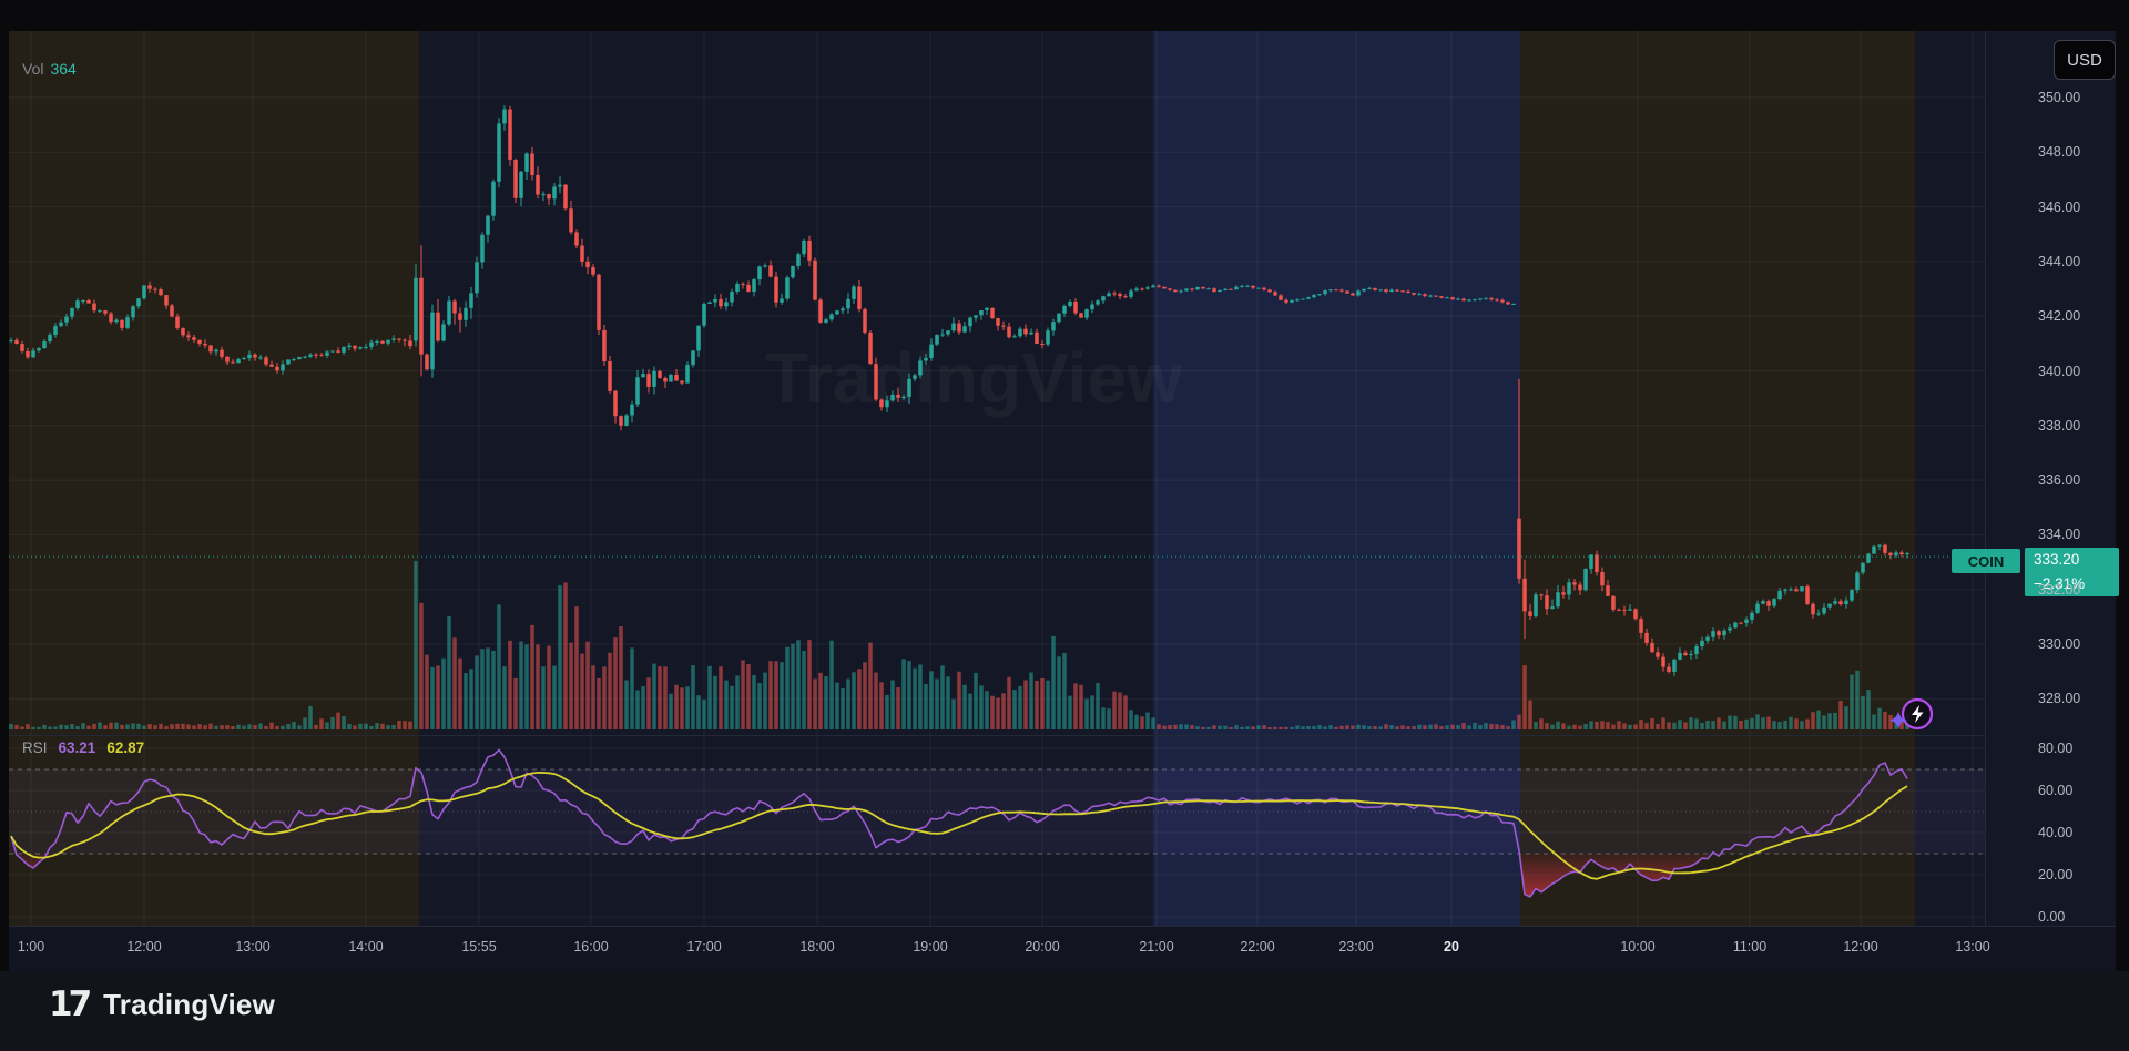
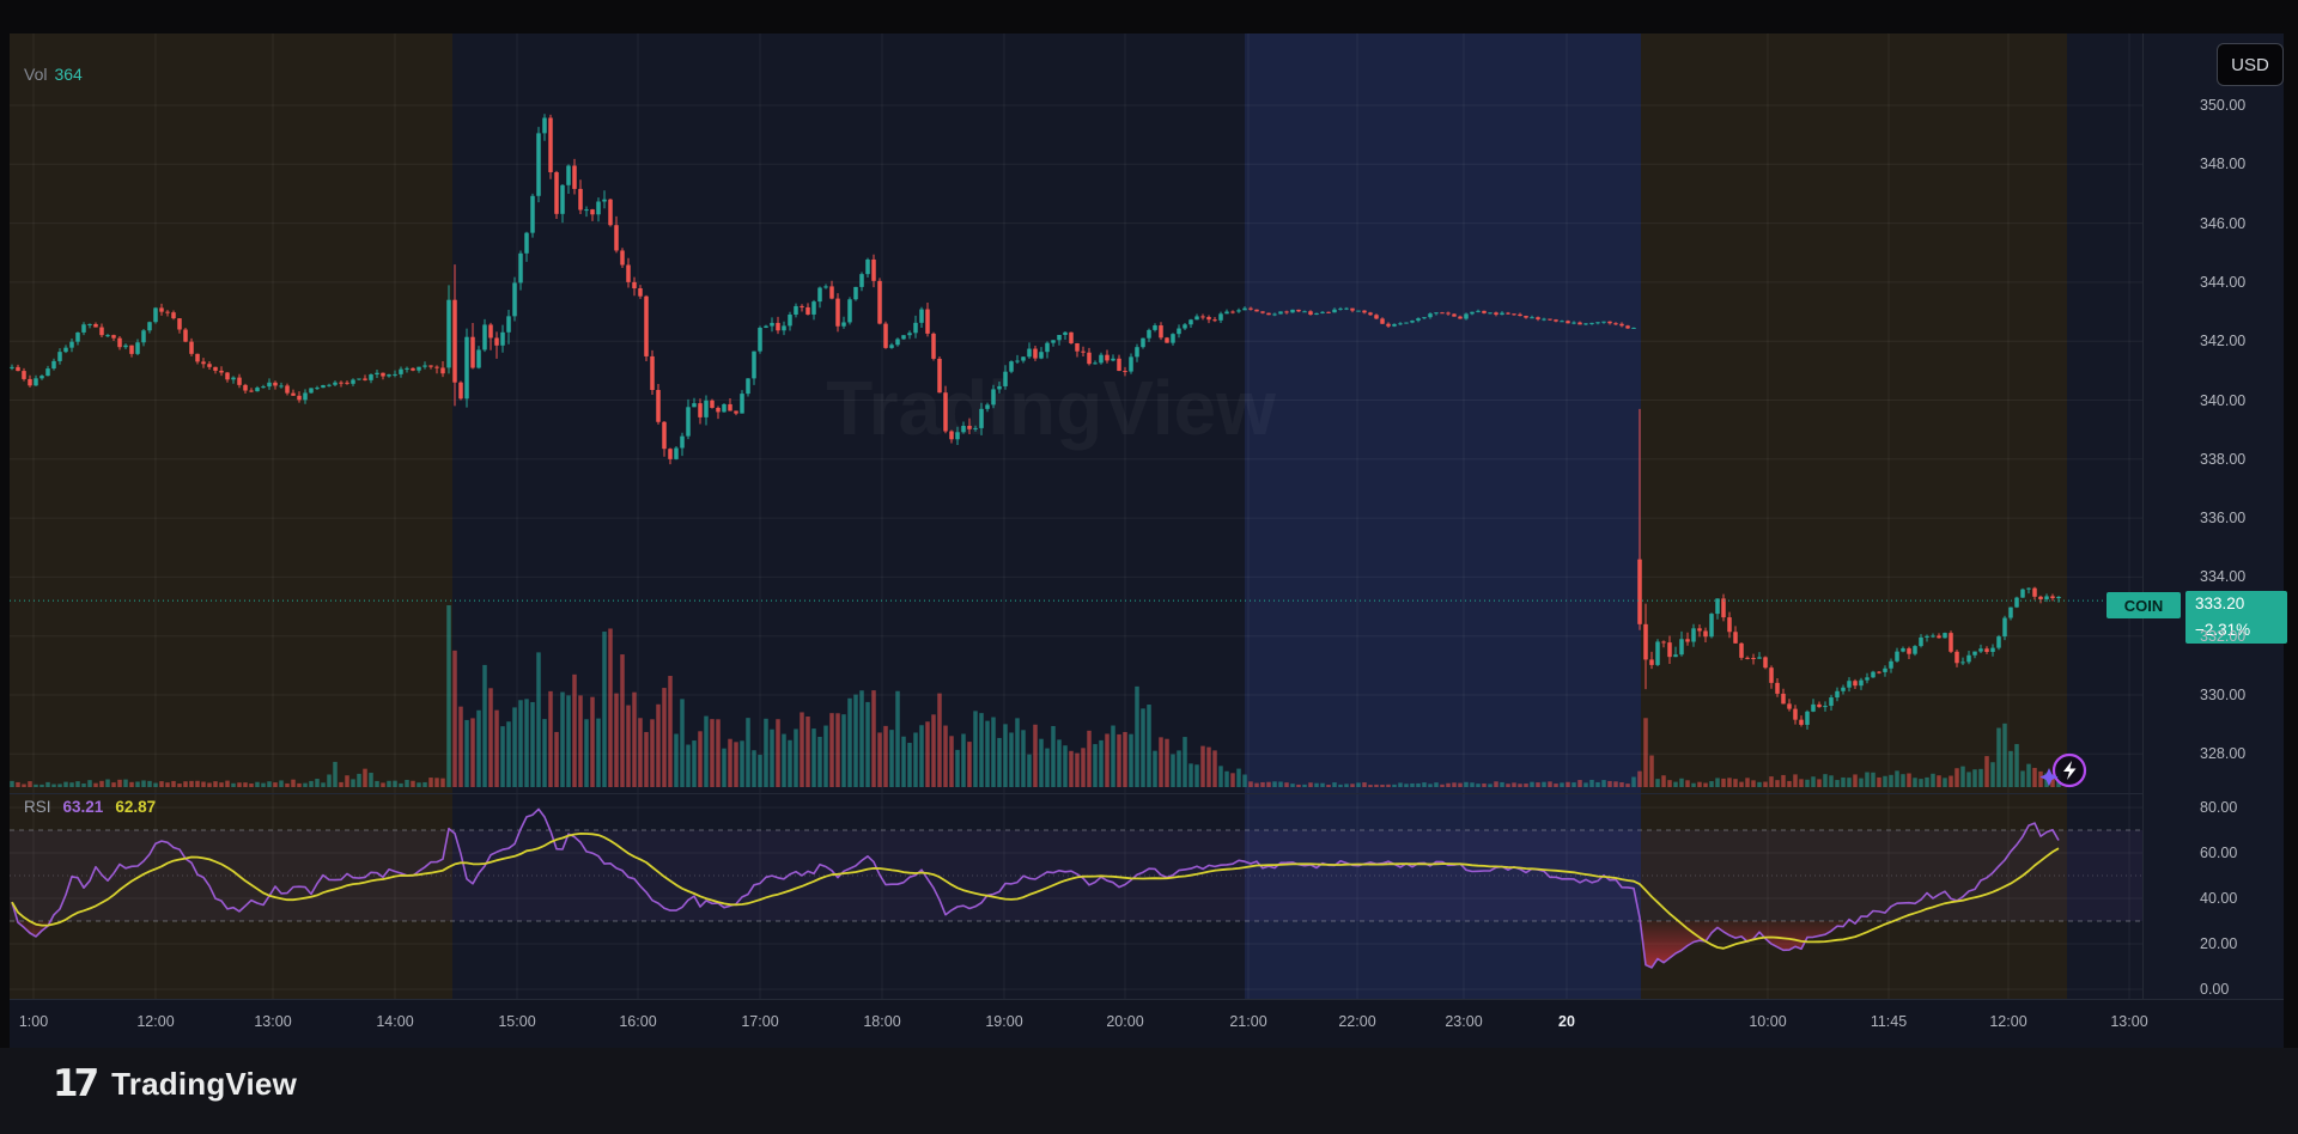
  TradingView
  Vol 364
  RSI 63.21 62.87
  USD
  COIN
  333.20
  −2.31%
  350.00
  348.00
  346.00
  344.00
  342.00
  340.00
  338.00
  336.00
  334.00
  332.00
  330.00
  328.00
  80.00
  60.00
  40.00
  20.00
  0.00
  1:00
  12:00
  13:00
  14:00
- 15:55
+ 15:00
  16:00
  17:00
  18:00
  19:00
  20:00
  21:00
  22:00
  23:00
  20
  10:00
- 11:00
+ 11:45
  12:00
  13:00
  17
  TradingView
